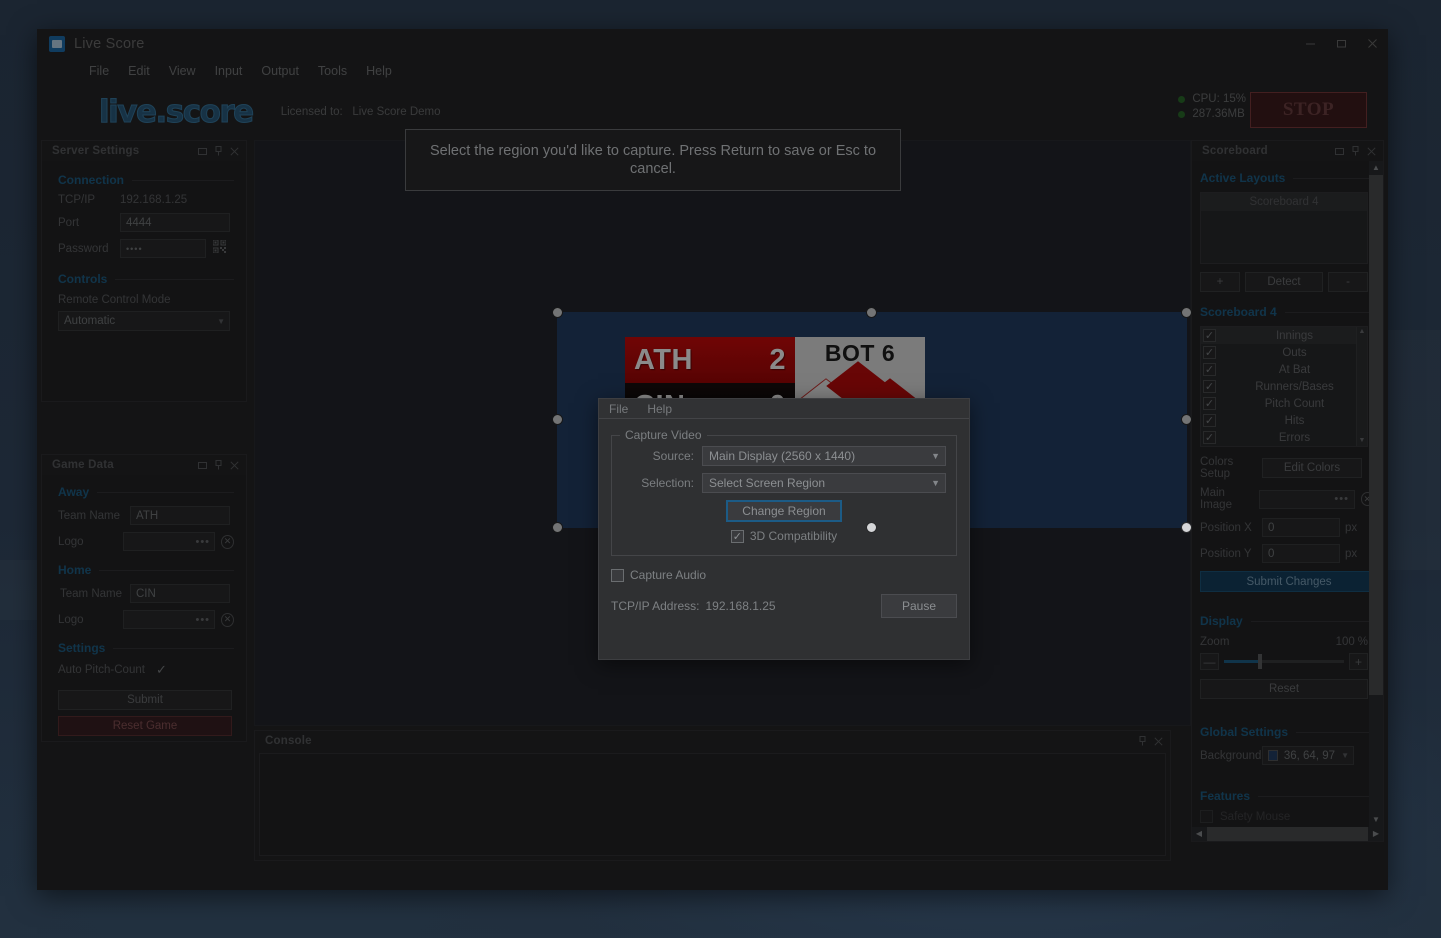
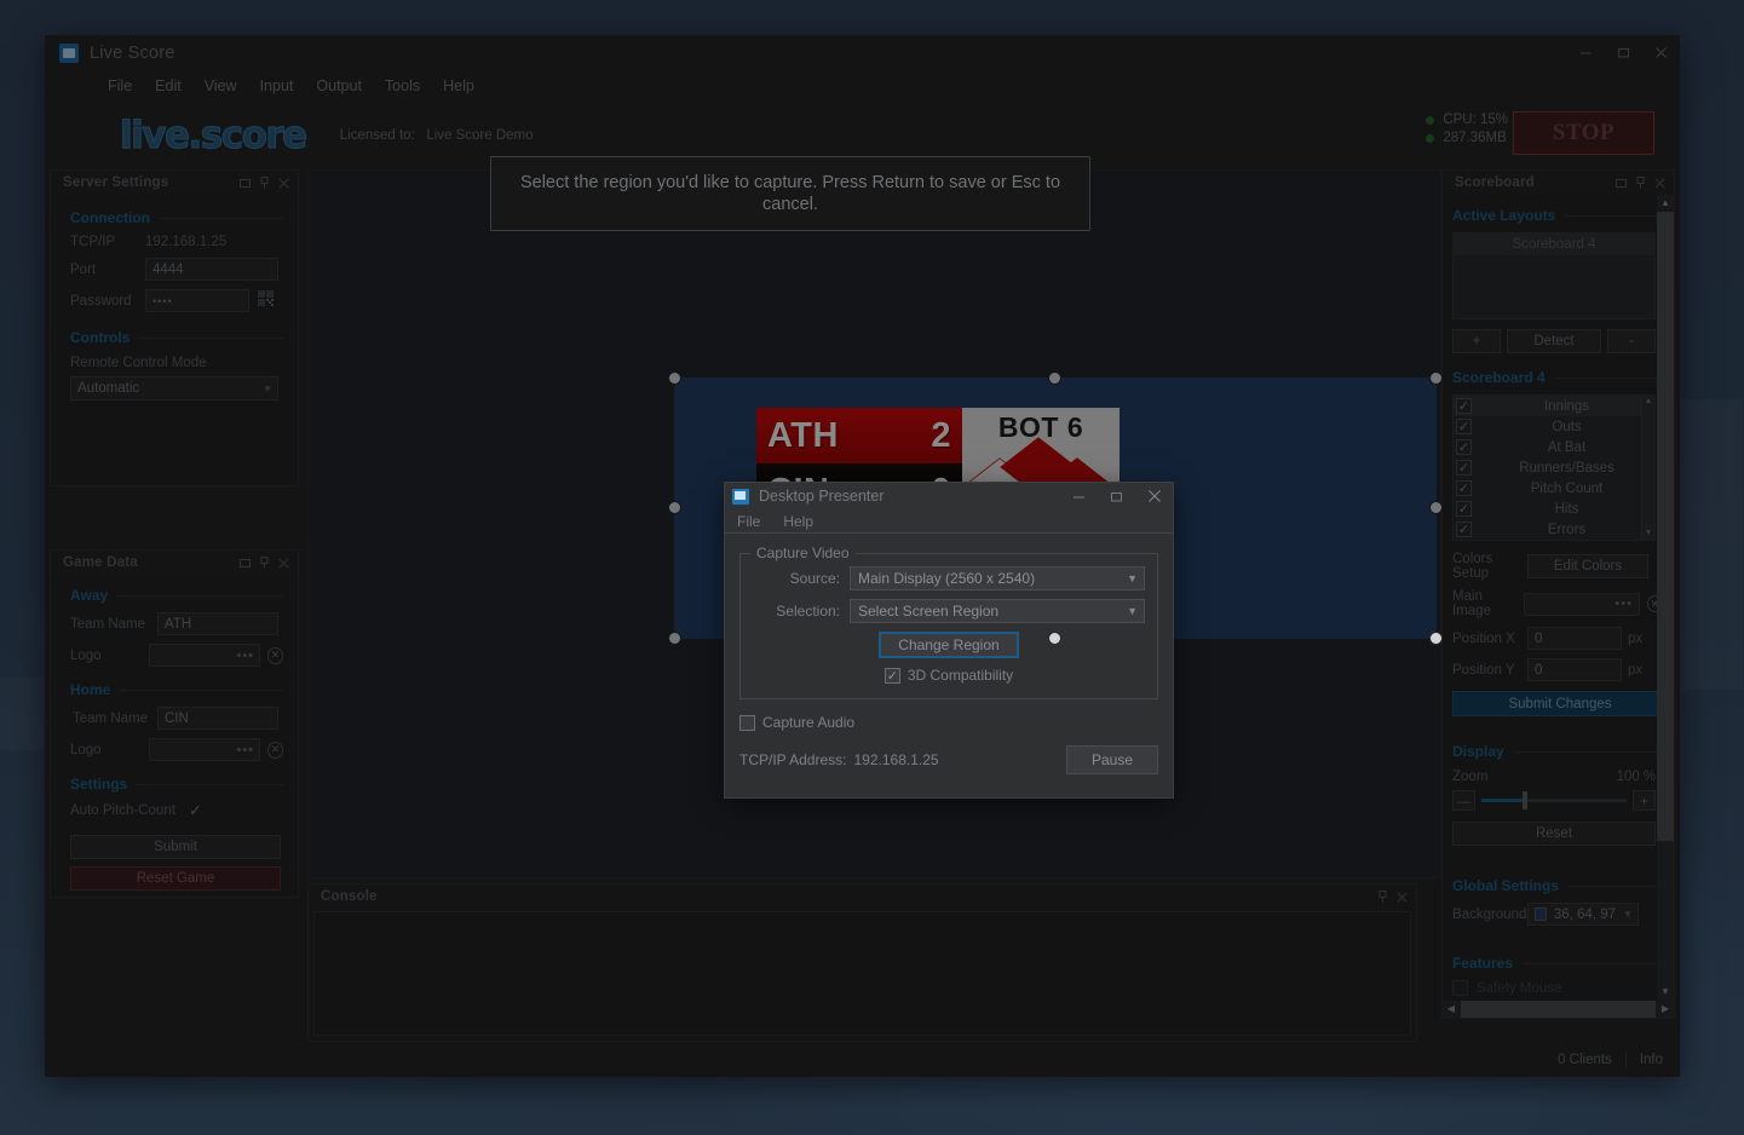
  Live Score
  File
  Edit
  View
  Input
  Output
  Tools
  Help
  live
  .
  score
  Licensed to: Live Score Demo
  CPU: 15%
  287.36MB
  STOP
  Server Settings
  Connection
  TCP/IP
  192.168.1.25
  Port
  4444
  Password
  ••••
  Controls
  Remote Control Mode
  Automatic
  ▼
  Game Data
  Away
  Team Name
  ATH
  Logo
  •••
  ✕
  Home
  Team Name
  CIN
  Logo
  •••
  ✕
  Settings
  Auto Pitch-Count
  ✓
  Submit
  Reset Game
  ATH
  2
  BOT 6
  Scoreboard
  Active Layouts
  +
  Detect
  Scoreboard 4
  ✓
  Innings
  ✓
  Outs
  ✓
  At Bat
  ✓
  Runners/Bases
  ✓
  Pitch Count
  ✓
  Hits
  ✓
  Errors
  Colors Setup
  Edit Colors
  Main Image
  •••
  ✕
  Position X
  0
  px
  Position Y
  0
  px
  Submit Changes
  Display
  Zoom
  100
  %
  +
  Reset
  Global Settings
  Background
  36, 64, 97
  ▼
  Features
  ▲
  ▼
  ◀
  ▶
  Console
+ 0 Clients
+ Info
  Select the region you'd like to capture. Press Return to save or Esc to cancel.
+ Desktop Presenter
  File
  Help
  Capture Video
  Source:
- Main Display (2560 x 1440)
+ Main Display (2560 x 2540)
  ▼
  Selection:
  Select Screen Region
  ▼
  Change Region
  ✓
  3D Compatibility
  Capture Audio
  TCP/IP Address:
  192.168.1.25
  Pause
